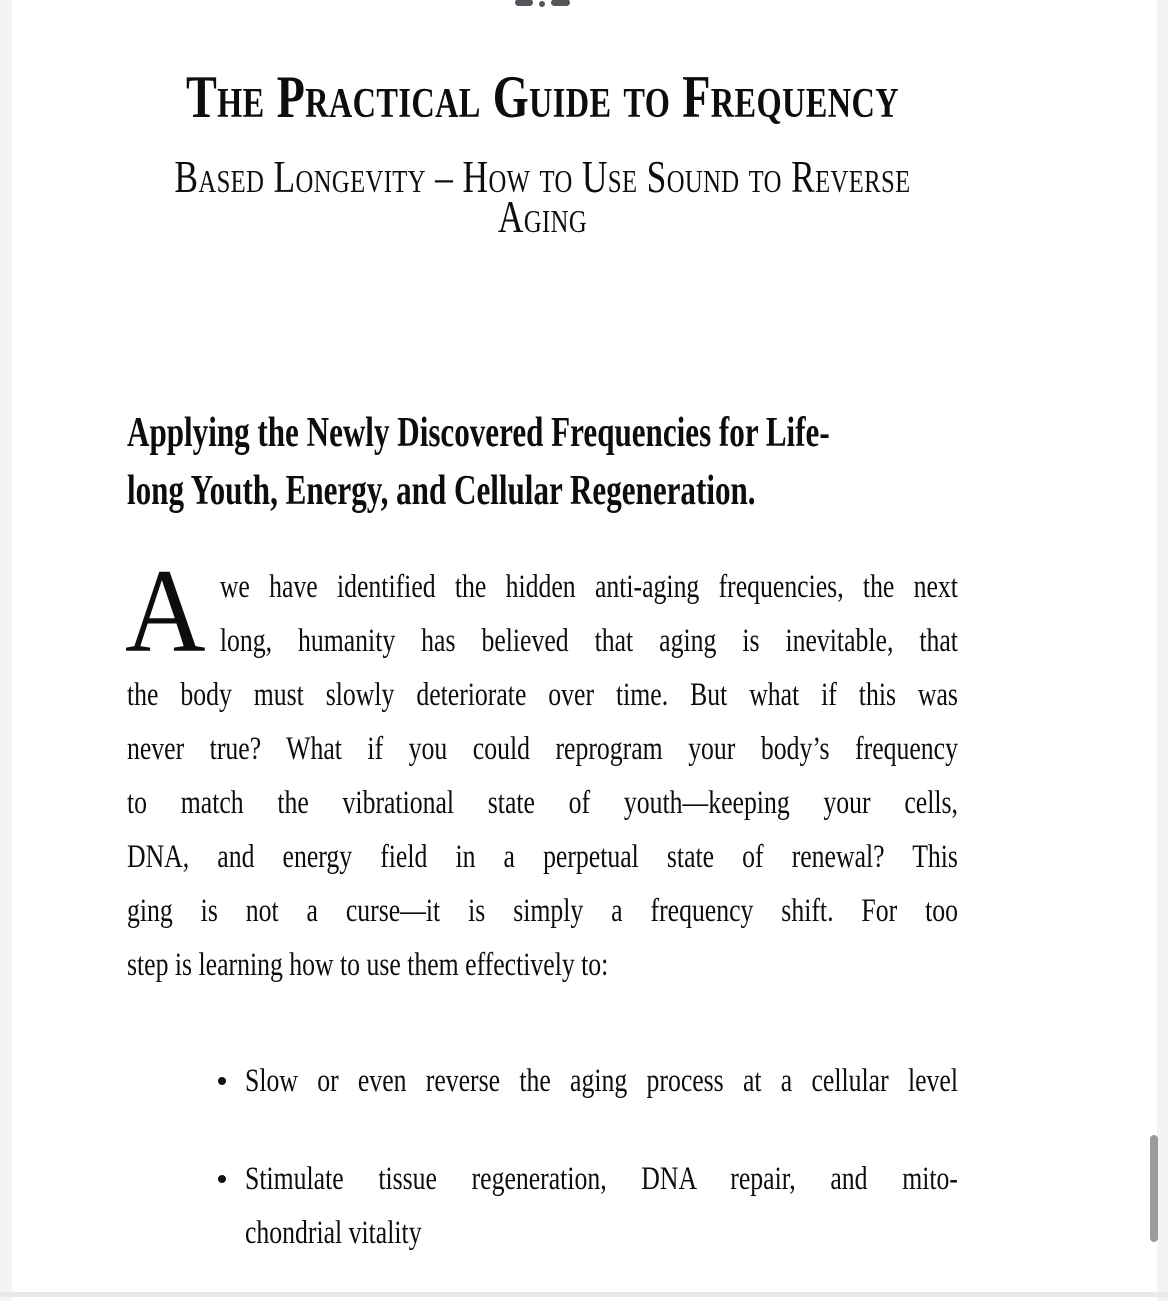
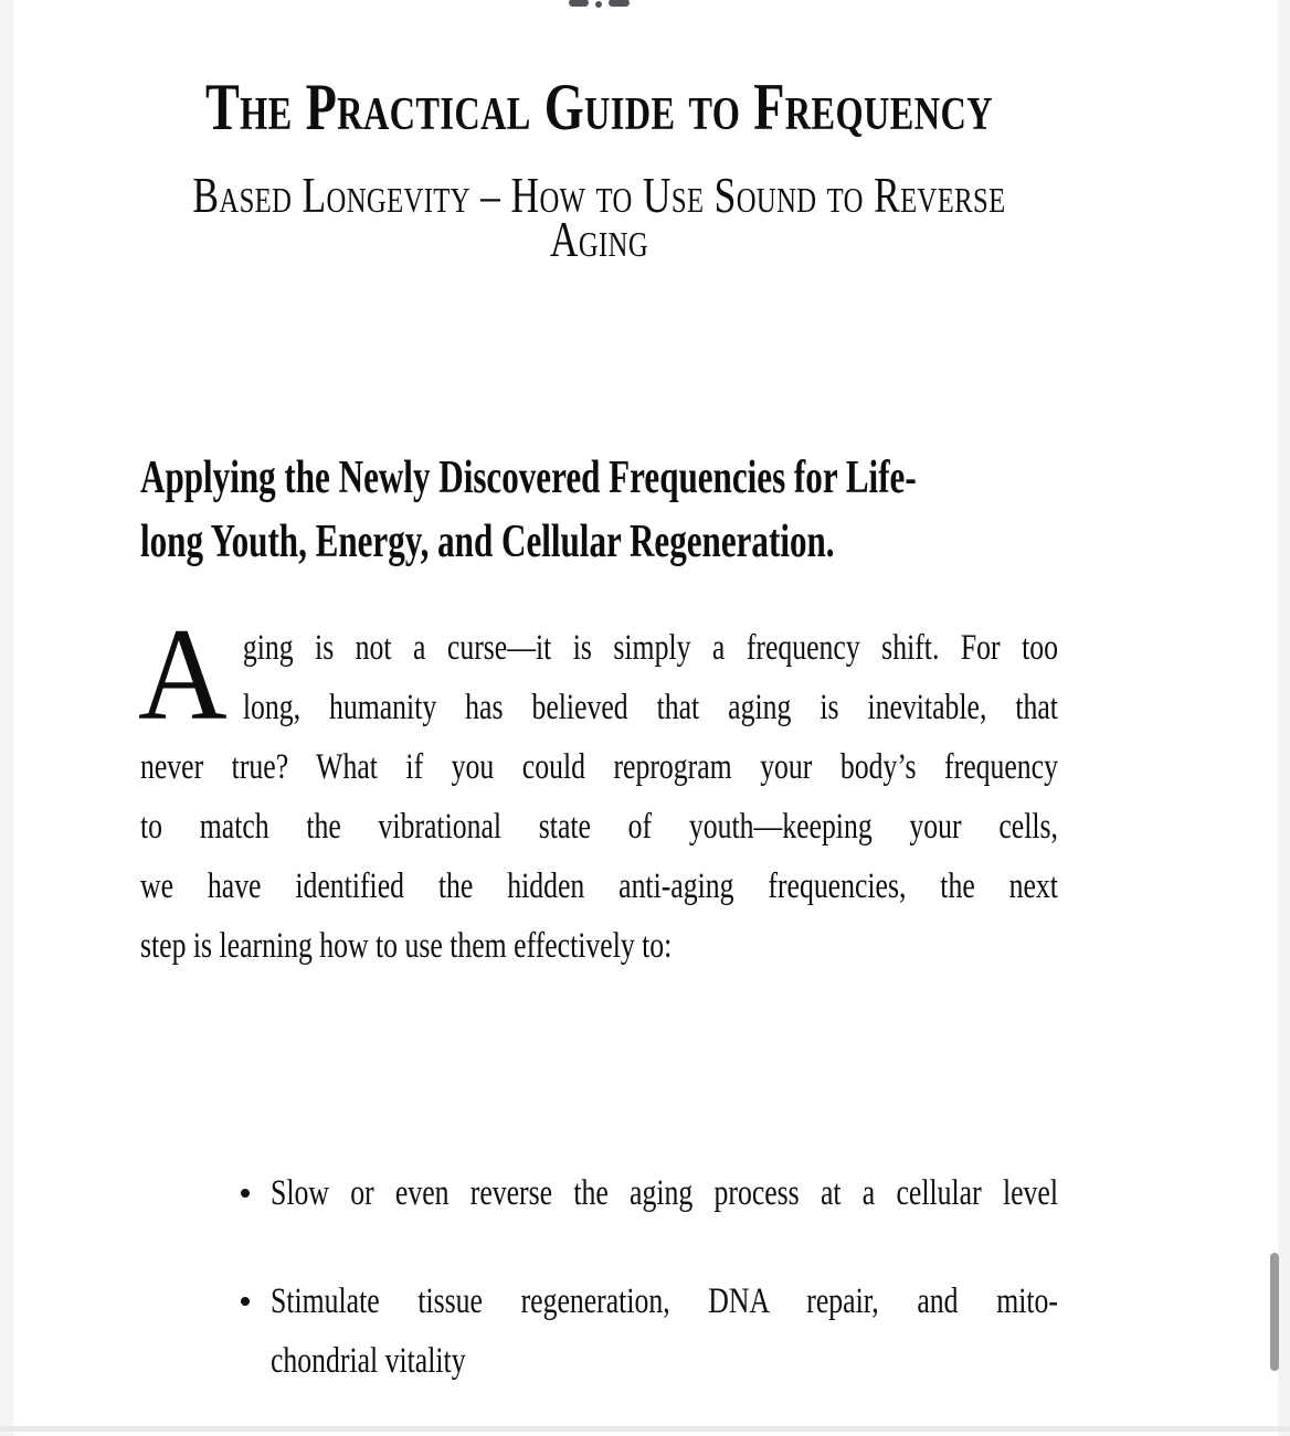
  The Practical Guide to Frequency
  Based Longevity – How to Use Sound to Reverse
  Aging
  Applying the Newly Discovered Frequencies for Life-
  long Youth, Energy, and Cellular Regeneration.
  A
- we have identified the hidden anti-aging frequencies, the next
+ ging is not a curse—it is simply a frequency shift. For too
  long, humanity has believed that aging is inevitable, that
- the body must slowly deteriorate over time. But what if this was
  never true? What if you could reprogram your body’s frequency
  to match the vibrational state of youth—keeping your cells,
- DNA, and energy field in a perpetual state of renewal? This
- ging is not a curse—it is simply a frequency shift. For too
+ we have identified the hidden anti-aging frequencies, the next
  step is learning how to use them effectively to:
  Slow or even reverse the aging process at a cellular level
  Stimulate tissue regeneration, DNA repair, and mito-
  chondrial vitality
